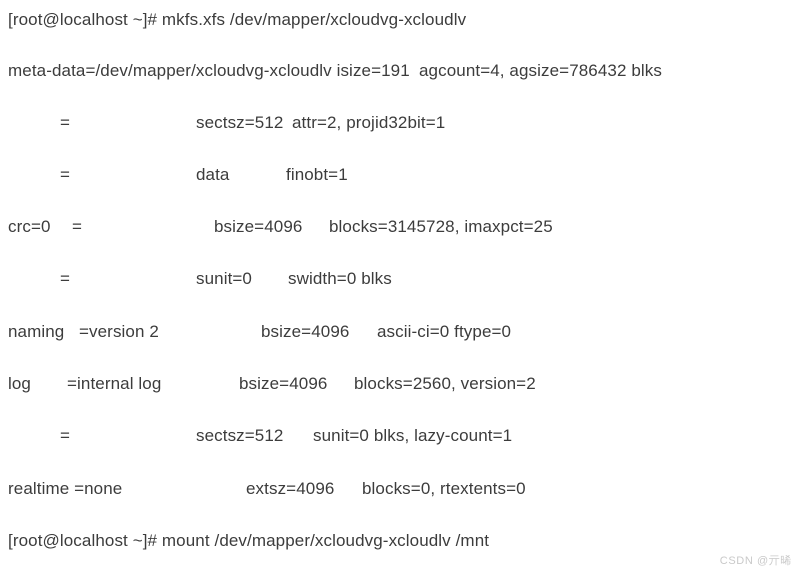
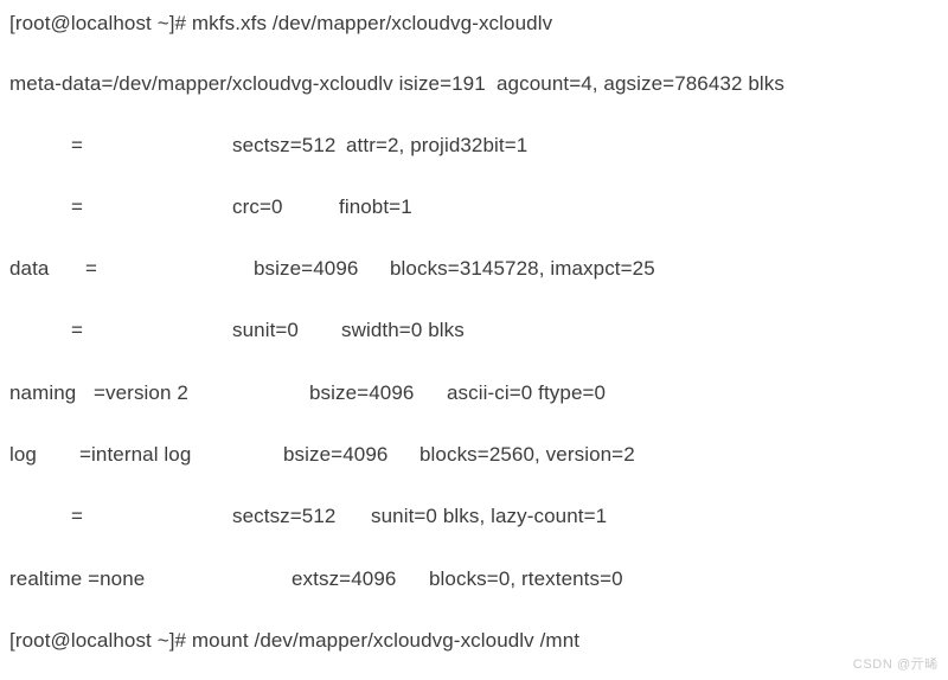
  [root@localhost ~]# mkfs.xfs /dev/mapper/xcloudvg-xcloudlv
  meta-data=/dev/mapper/xcloudvg-xcloudlv isize=191
  agcount=4, agsize=786432 blks
  =
  sectsz=512
  attr=2, projid32bit=1
  =
- data
+ crc=0
  finobt=1
- crc=0
+ data
  =
  bsize=4096
  blocks=3145728, imaxpct=25
  =
  sunit=0
  swidth=0 blks
  naming
  =version 2
  bsize=4096
  ascii-ci=0 ftype=0
  log
  =internal log
  bsize=4096
  blocks=2560, version=2
  =
  sectsz=512
  sunit=0 blks, lazy-count=1
  realtime =none
  extsz=4096
  blocks=0, rtextents=0
  [root@localhost ~]# mount /dev/mapper/xcloudvg-xcloudlv /mnt
  CSDN @亓晞
